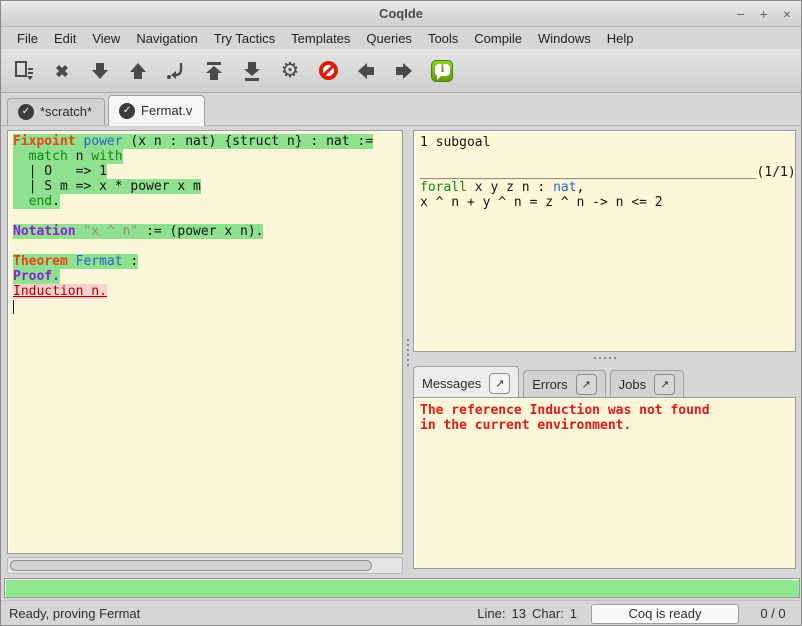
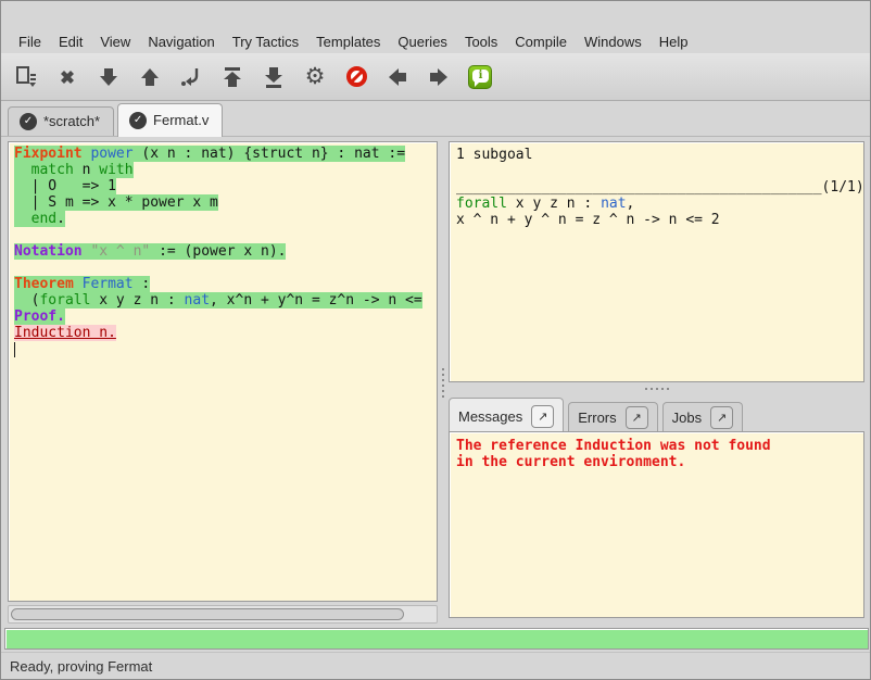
- CoqIde
- −
- +
- ×
  File
  Edit
  View
  Navigation
  Try Tactics
  Templates
  Queries
  Tools
  Compile
  Windows
  Help
  ⚙
  i
  ✓
  *scratch*
  ✓
  Fermat.v
  Fixpoint power (x n : nat) {struct n} : nat :=
  match n with
  | O => 1
  | S m => x * power x m
  end.
  Notation "x ^ n" := (power x n).
  Theorem Fermat :
+ (forall x y z n : nat, x^n + y^n = z^n -> n <=
  Proof.
  Induction n.
  1 subgoal
  ___________________________________________(1/1)
  forall x y z n : nat,
  x ^ n + y ^ n = z ^ n -> n <= 2
  Messages
  ↗
  Errors
  ↗
  Jobs
  ↗
  The reference Induction was not found
  in the current environment.
  Ready, proving Fermat
- Line:
- 13
- Char:
- 1
- Coq is ready
- 0 / 0
